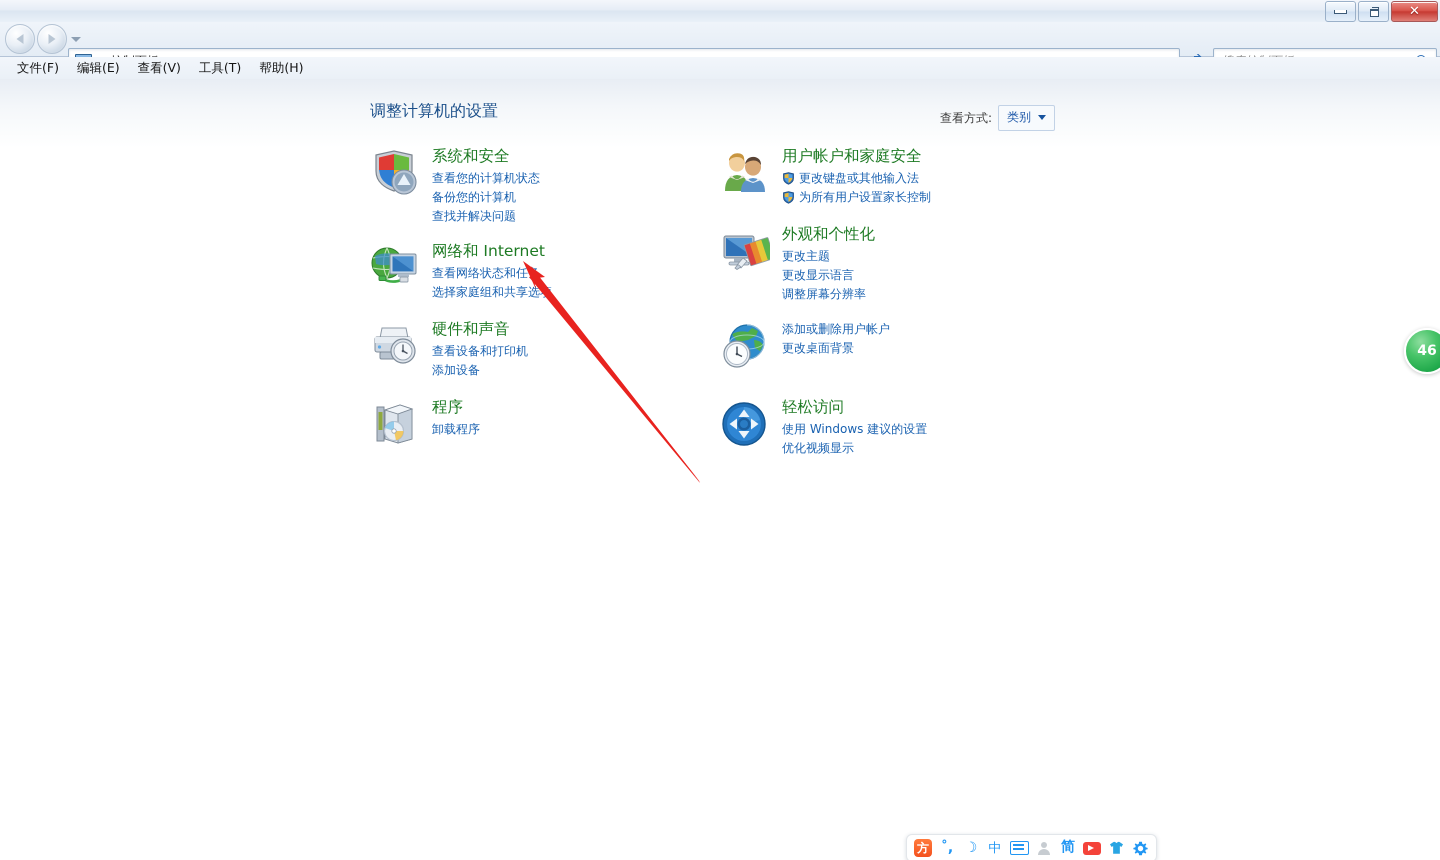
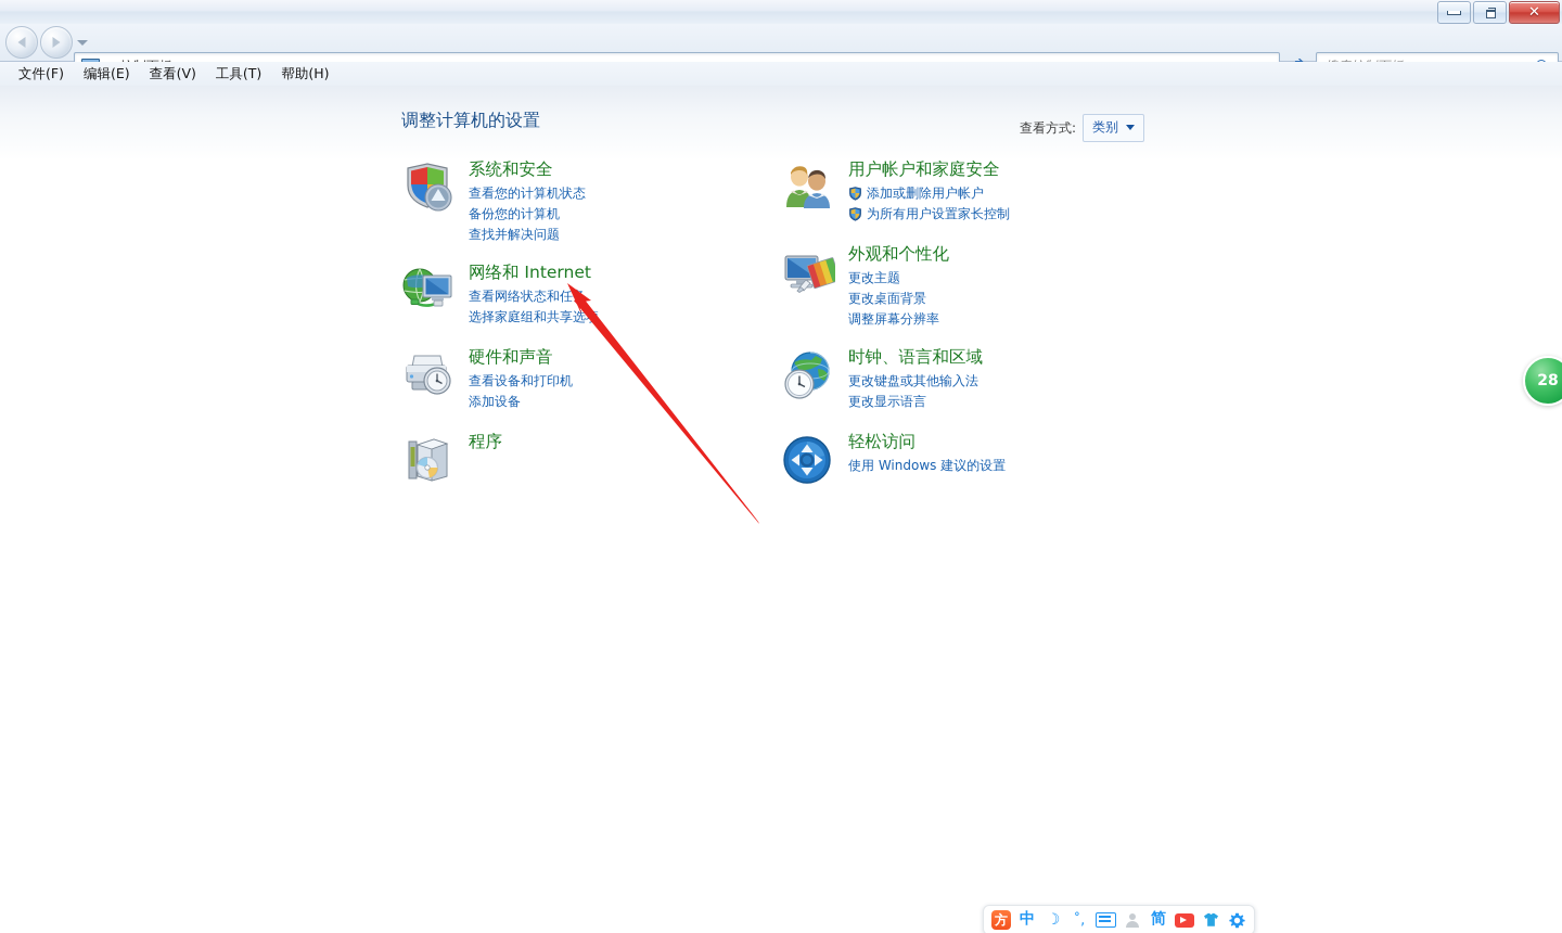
  ✕
  文件(F)
  编辑(E)
  查看(V)
  工具(T)
  帮助(H)
  调整计算机的设置
  查看方式:
  类别
  系统和安全
  查看您的计算机状态
  备份您的计算机
  查找并解决问题
  网络和 Internet
  查看网络状态和任
  选择家庭组和共享选
  硬件和声音
  查看设备和打印机
  添加设备
  程序
- 卸载程序
  用户帐户和家庭安全
- 更改键盘或其他输入法
+ 添加或删除用户帐户
  为所有用户设置家长控制
  外观和个性化
  更改主题
- 更改显示语言
+ 更改桌面背景
  调整屏幕分辨率
+ 时钟、语言和区域
- 添加或删除用户帐户
+ 更改键盘或其他输入法
- 更改桌面背景
+ 更改显示语言
  轻松访问
  使用 Windows 建议的设置
- 优化视频显示
- 46
+ 28
  方
- ˚,
+ 中
  ☽
- 中
+ ˚,
  简
